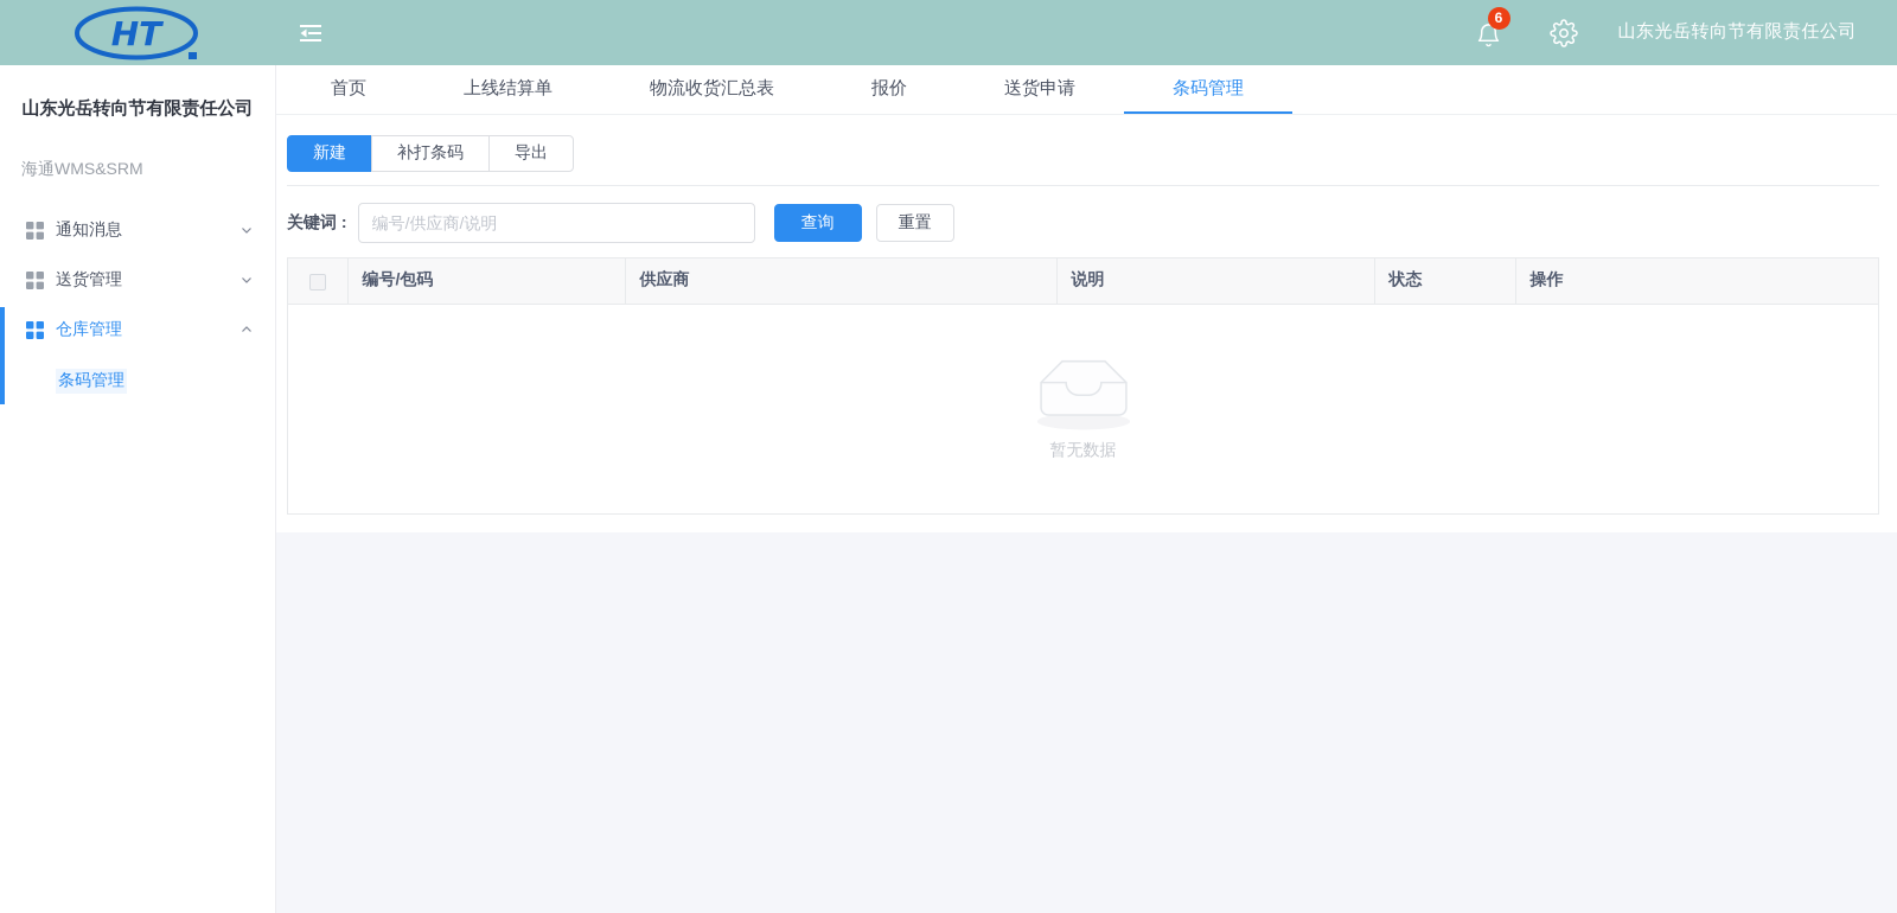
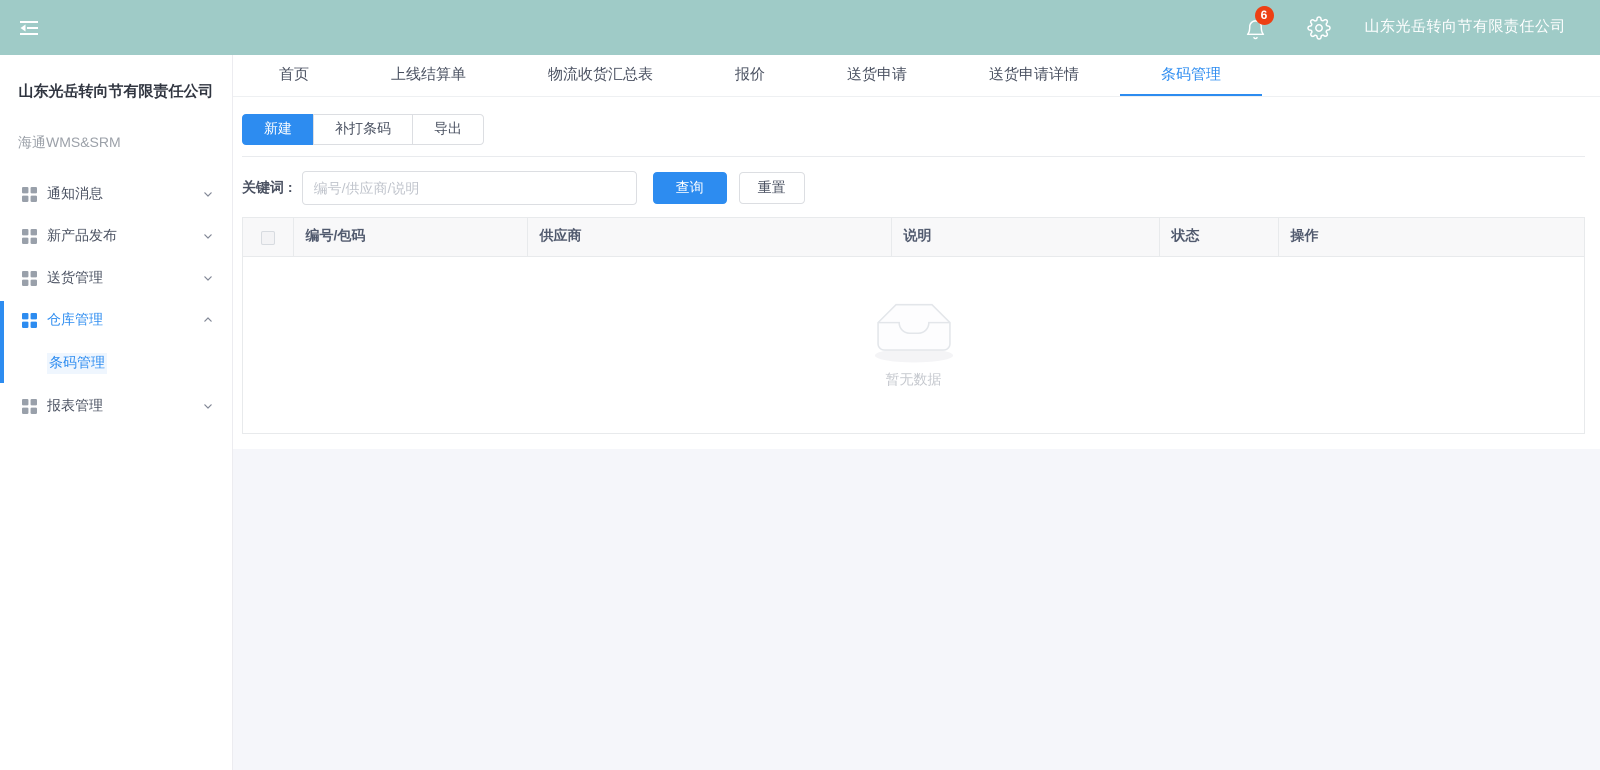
- HT
  6
  山东光岳转向节有限责任公司
  山东光岳转向节有限责任公司
  海通WMS&SRM
  通知消息
+ 新产品发布
  送货管理
  仓库管理
  条码管理
+ 报表管理
  首页
  上线结算单
  物流收货汇总表
  报价
  送货申请
+ 送货申请详情
  条码管理
  新建
  补打条码
  导出
  关键词 :
  编号/供应商/说明
  查询
  重置
  	编号/包码	供应商	说明	状态	操作
  暂无数据
